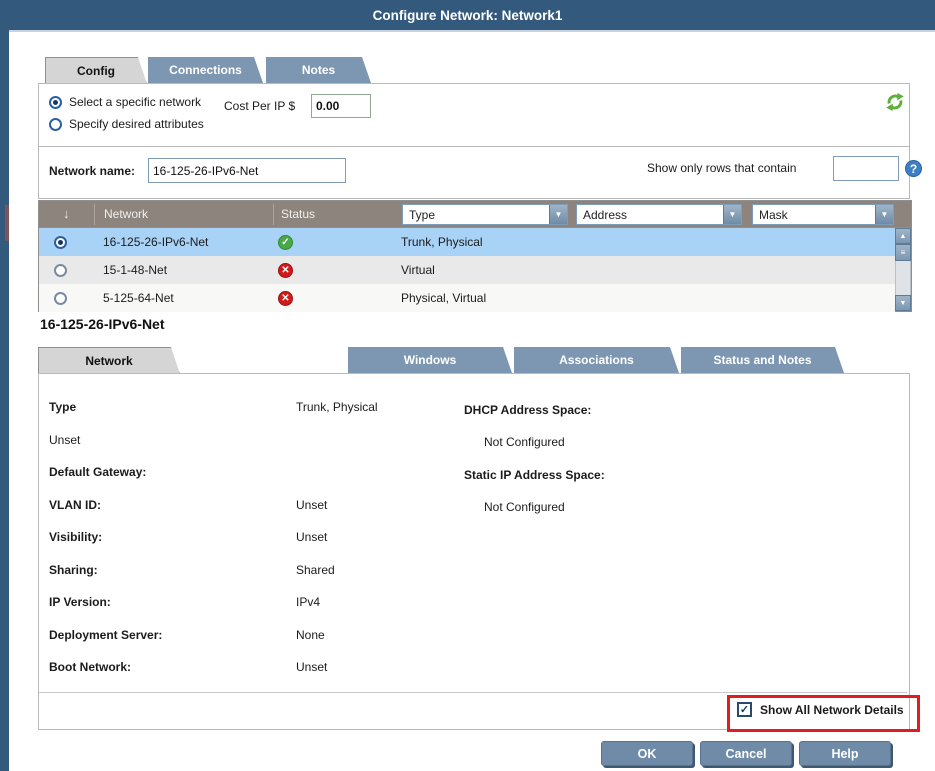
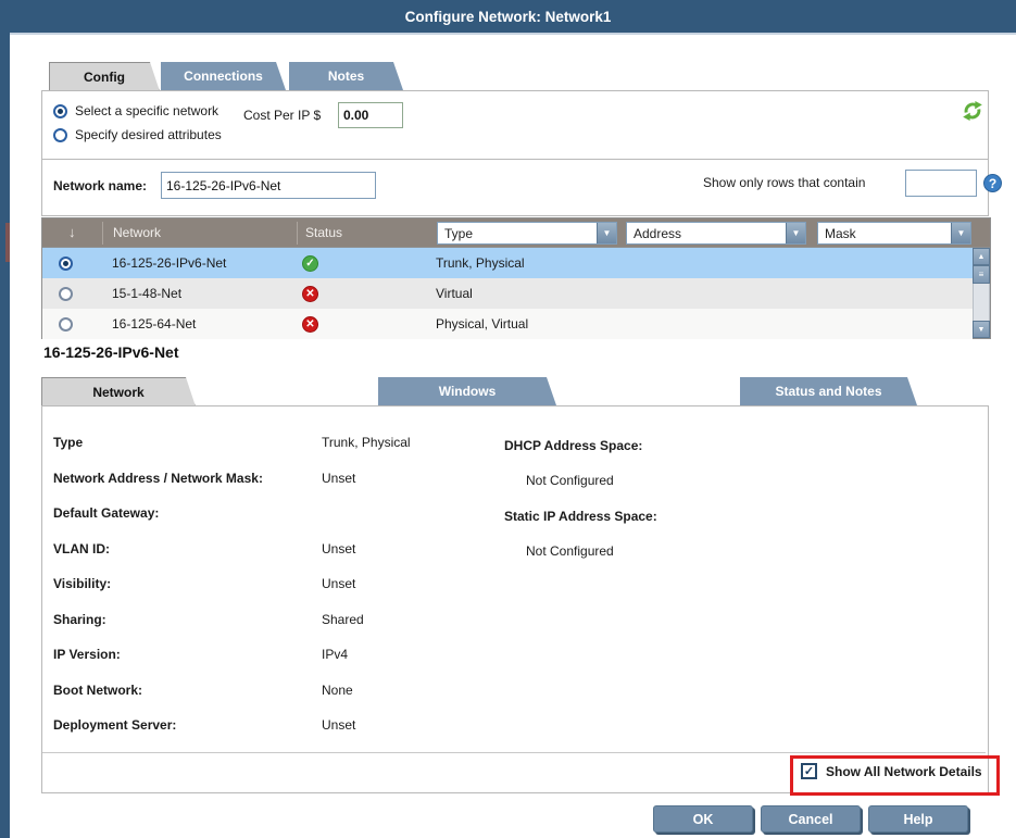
  Configure Network: Network1
  Config
  Connections
  Notes
  Select a specific network
  Specify desired attributes
  Cost Per IP $
  0.00
  Network name:
  16-125-26-IPv6-Net
  Show only rows that contain
  ?
  ↓
  Network
  Status
  Type
  ▼
  Address
  ▼
  Mask
  ▼
  16-125-26-IPv6-Net
  ✓
  Trunk, Physical
  15-1-48-Net
  ✕
  Virtual
- 5-125-64-Net
+ 16-125-64-Net
  ✕
  Physical, Virtual
  ≡
  16-125-26-IPv6-Net
  Network
  Windows
- Associations
  Status and Notes
  Type
  Trunk, Physical
+ Network Address / Network Mask:
  Unset
  Default Gateway:
  VLAN ID:
  Unset
  Visibility:
  Unset
  Sharing:
  Shared
  IP Version:
  IPv4
- Deployment Server:
+ Boot Network:
  None
- Boot Network:
+ Deployment Server:
  Unset
  DHCP Address Space:
  Not Configured
  Static IP Address Space:
  Not Configured
  ✓
  Show All Network Details
  OK
  Cancel
  Help
